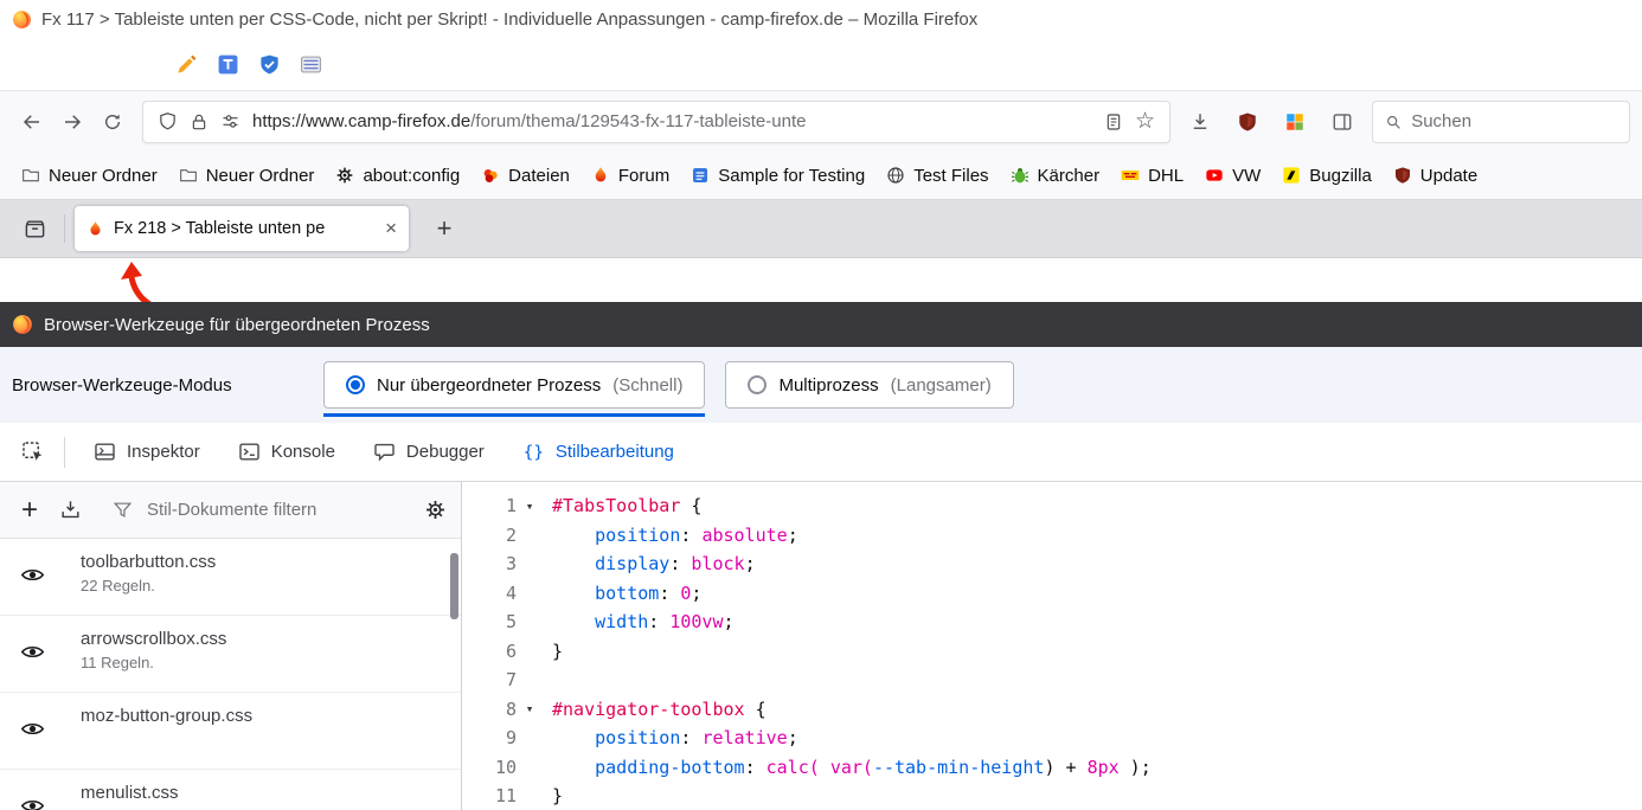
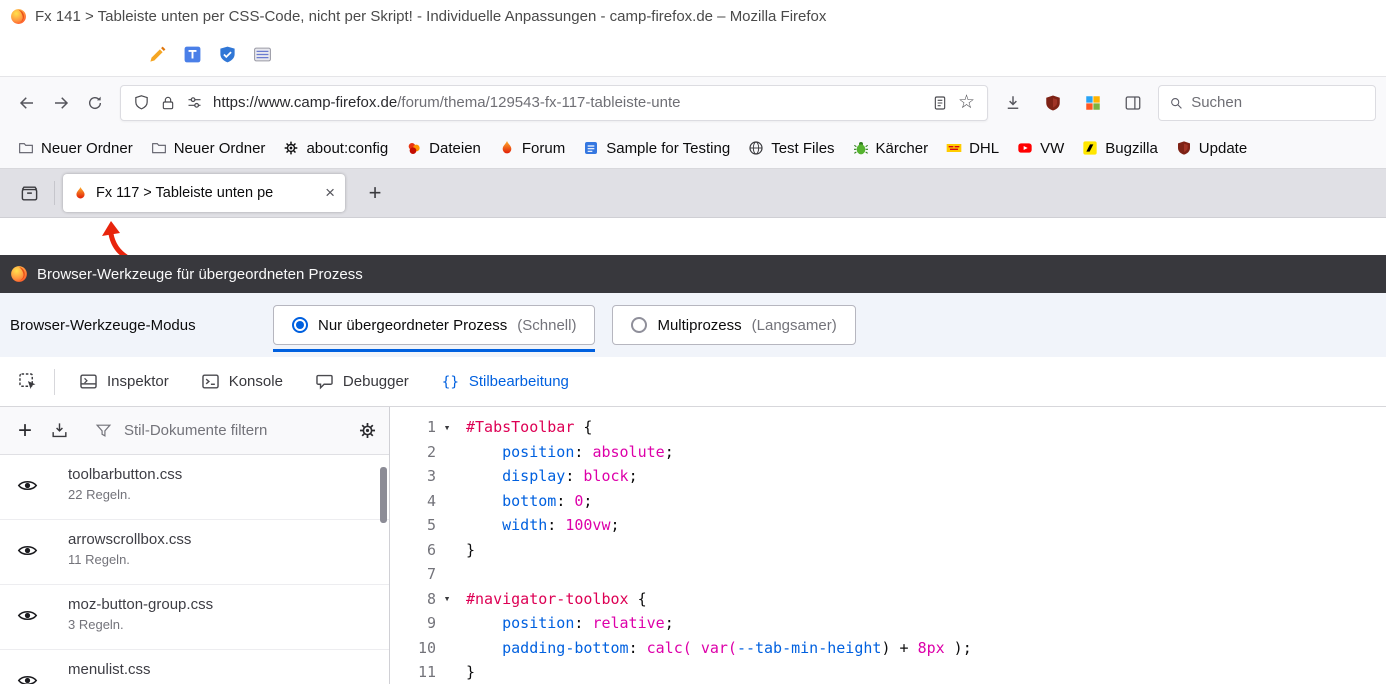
- Fx 117 > Tableiste unten per CSS-Code, nicht per Skript! - Individuelle Anpassungen - camp-firefox.de – Mozilla Firefox
+ Fx 141 > Tableiste unten per CSS-Code, nicht per Skript! - Individuelle Anpassungen - camp-firefox.de – Mozilla Firefox
  https://www.camp-firefox.de/forum/thema/129543-fx-117-tableiste-unte
  Suchen
  Neuer Ordner
  Neuer Ordner
  about:config
  Dateien
  Forum
  Sample for Testing
  Test Files
  Kärcher
  DHL
  VW
  Bugzilla
  Update
- Fx 218 > Tableiste unten pe
+ Fx 117 > Tableiste unten pe
  Browser-Werkzeuge für übergeordneten Prozess
  Browser-Werkzeuge-Modus
  Nur übergeordneter Prozess
  (Schnell)
  Multiprozess
  (Langsamer)
  Inspektor
  Konsole
  Debugger
  Stilbearbeitung
  Stil-Dokumente filtern
  toolbarbutton.css
  22 Regeln.
  arrowscrollbox.css
  11 Regeln.
  moz-button-group.css
+ 3 Regeln.
  menulist.css
  1
  ▾
  #TabsToolbar {
  2
  position: absolute;
  3
  display: block;
  4
  bottom: 0;
  5
  width: 100vw;
  6
  }
  7
  8
  ▾
  #navigator-toolbox {
  9
  position: relative;
  10
  padding-bottom: calc( var(--tab-min-height) + 8px );
  11
  }
